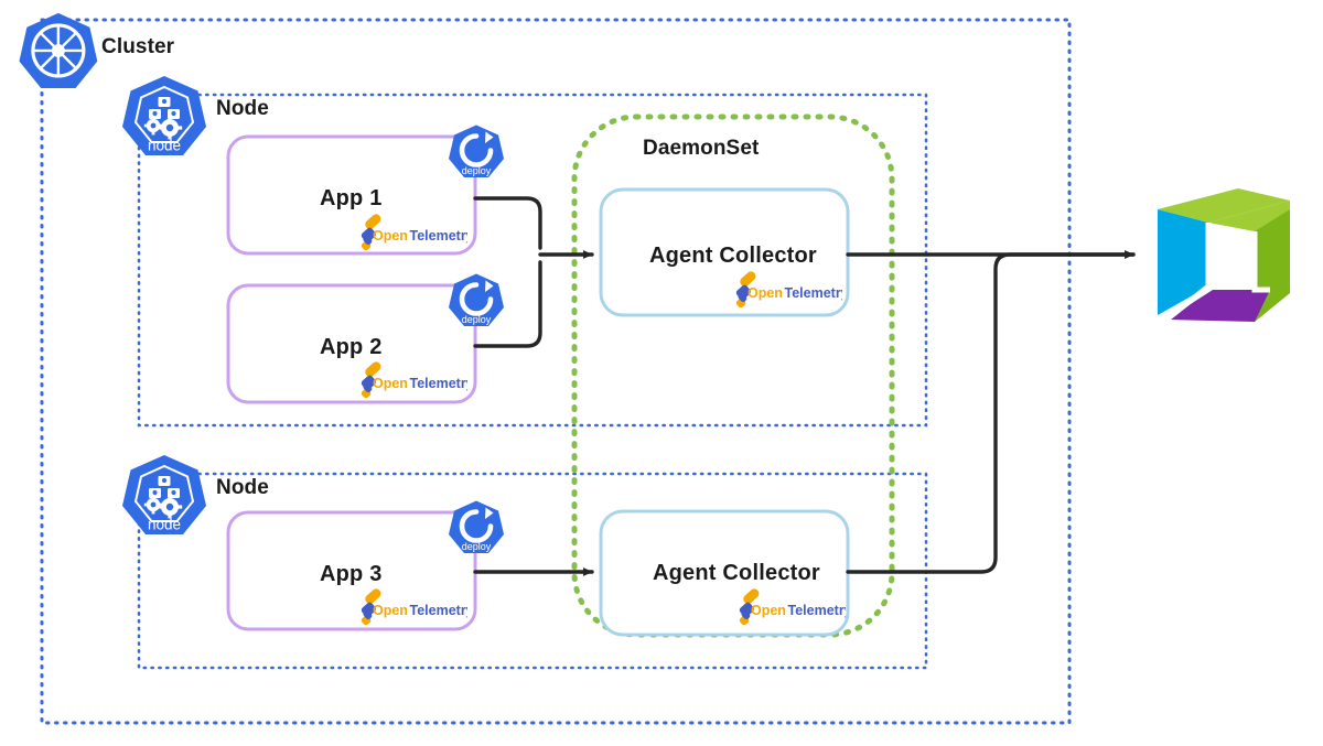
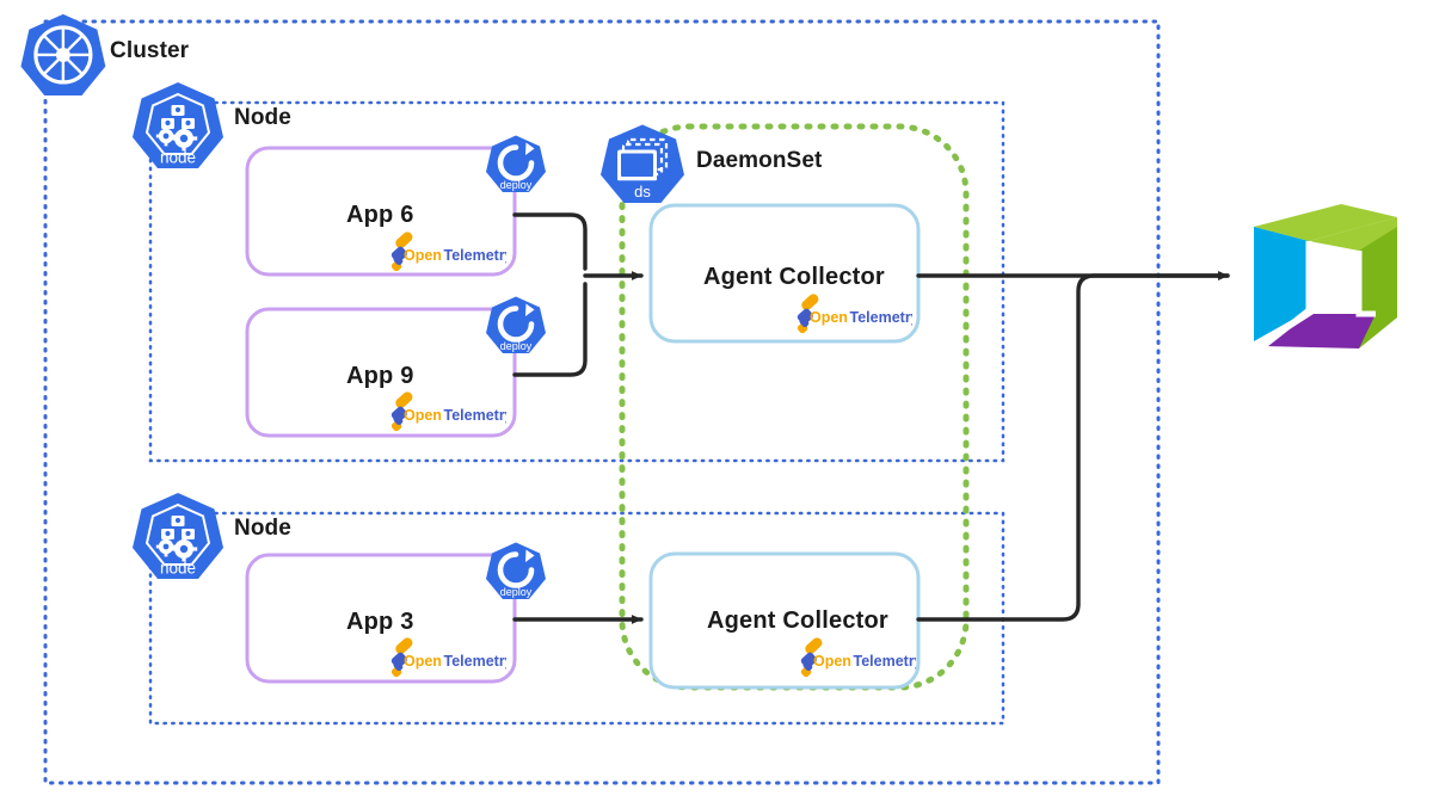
  node
  node
  deploy
  deploy
  deploy
+ ds
  Cluster
  Node
  Node
  DaemonSet
- App 1
+ App 6
- App 2
+ App 9
  App 3
  Agent Collector
  Agent Collector
  Open
  Telemetr
  Open
  Telemetr
  Open
  Telemetr
  Open
  Telemetr
  Open
  Telemetr
